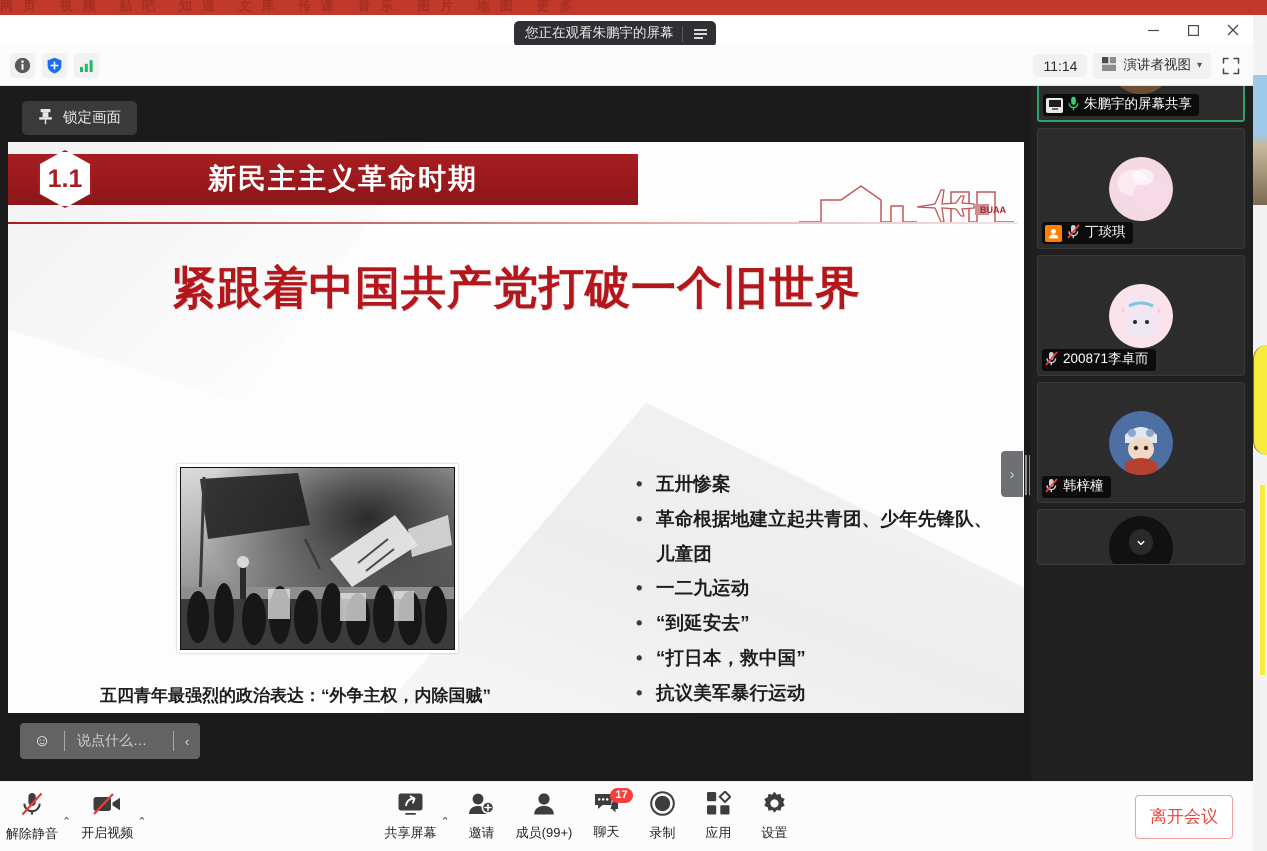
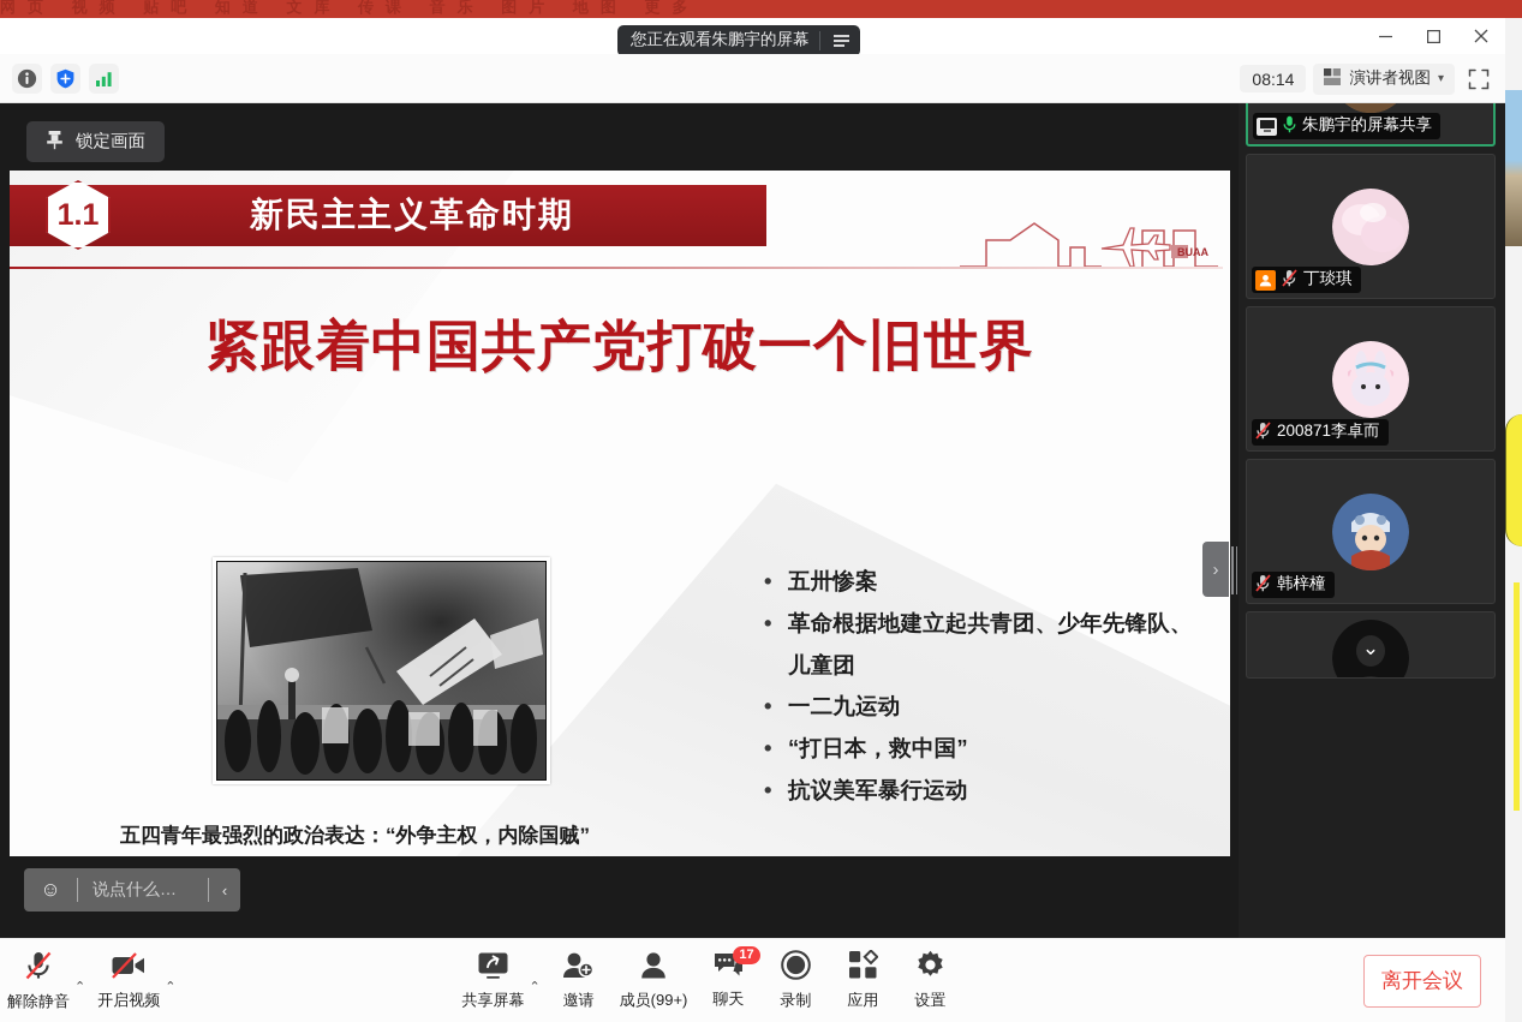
  网页 视频 贴吧 知道 文库 传课 音乐 图片 地图 更多
  您正在观看朱鹏宇的屏幕
- 11:14
+ 08:14
  演讲者视图
  ▾
  锁定画面
  新民主主义革命时期
  1.1
  BUAA
  紧跟着中国共产党打破一个旧世界
  五四青年最强烈的政治表达：“外争主权，内除国贼”
  五卅惨案
  革命根据地建立起共青团、少年先锋队、儿童团
  一二九运动
- “到延安去”
  “打日本，救中国”
  抗议美军暴行运动
  ›
  ☺
  说点什么…
  ‹
  朱鹏宇的屏幕共享
  丁琰琪
  200871李卓而
  韩梓橦
  ⌄
  解除静音
  ⌃
  开启视频
  ⌃
  共享屏幕
  ⌃
  邀请
  成员(99+)
  17
  聊天
  录制
  应用
  设置
  离开会议
